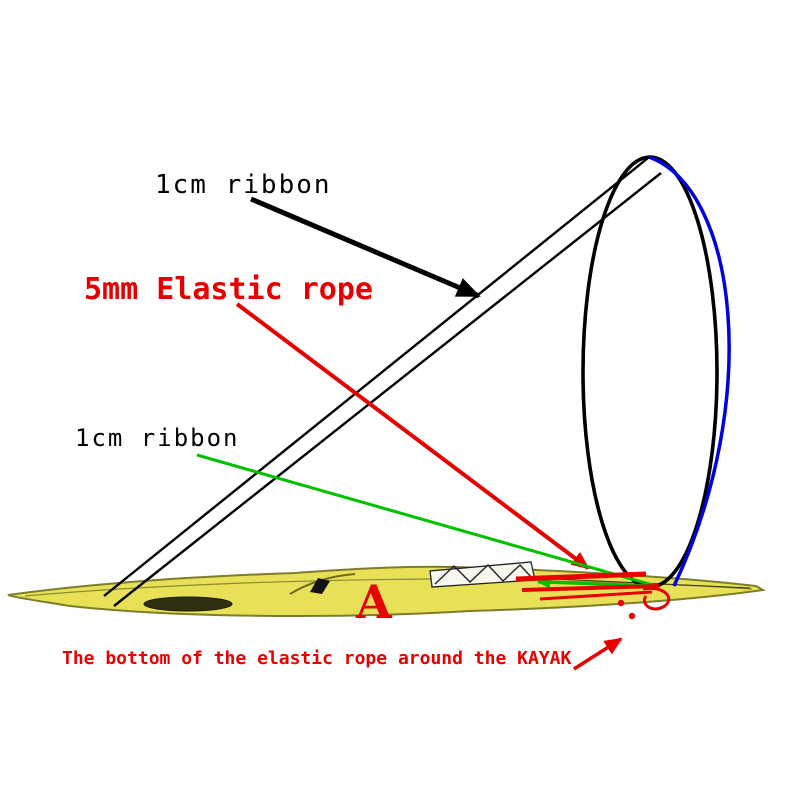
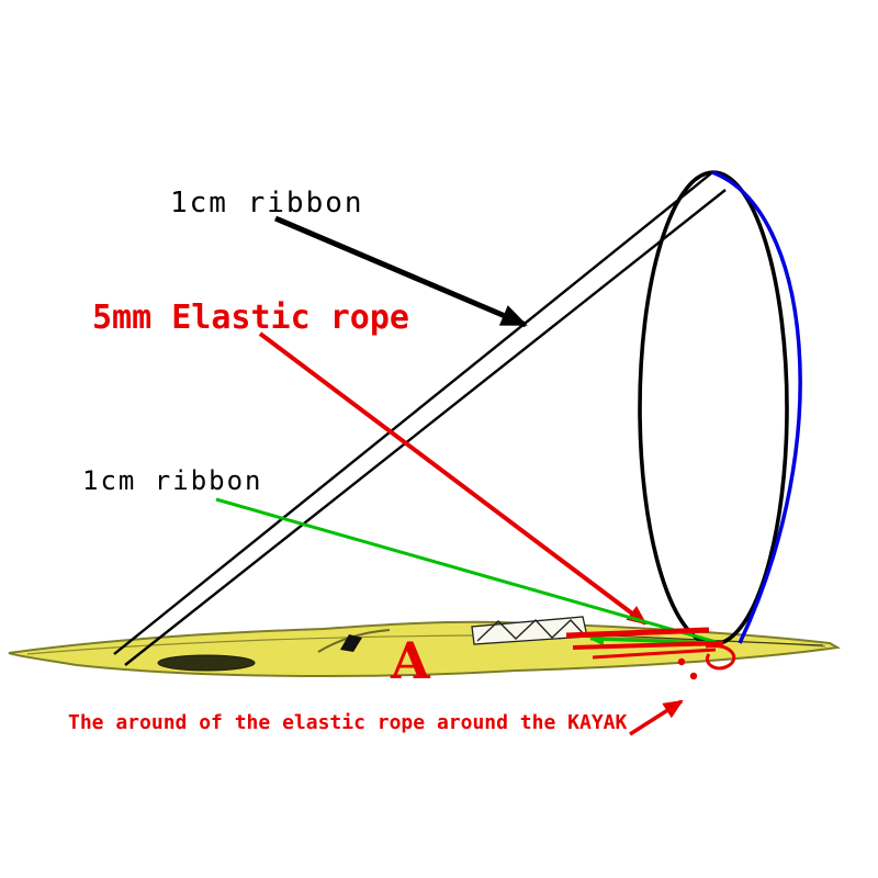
  1cm ribbon
  5mm Elastic rope
  1cm ribbon
  A
- The bottom of the elastic rope around the KAYAK
+ The around of the elastic rope around the KAYAK
